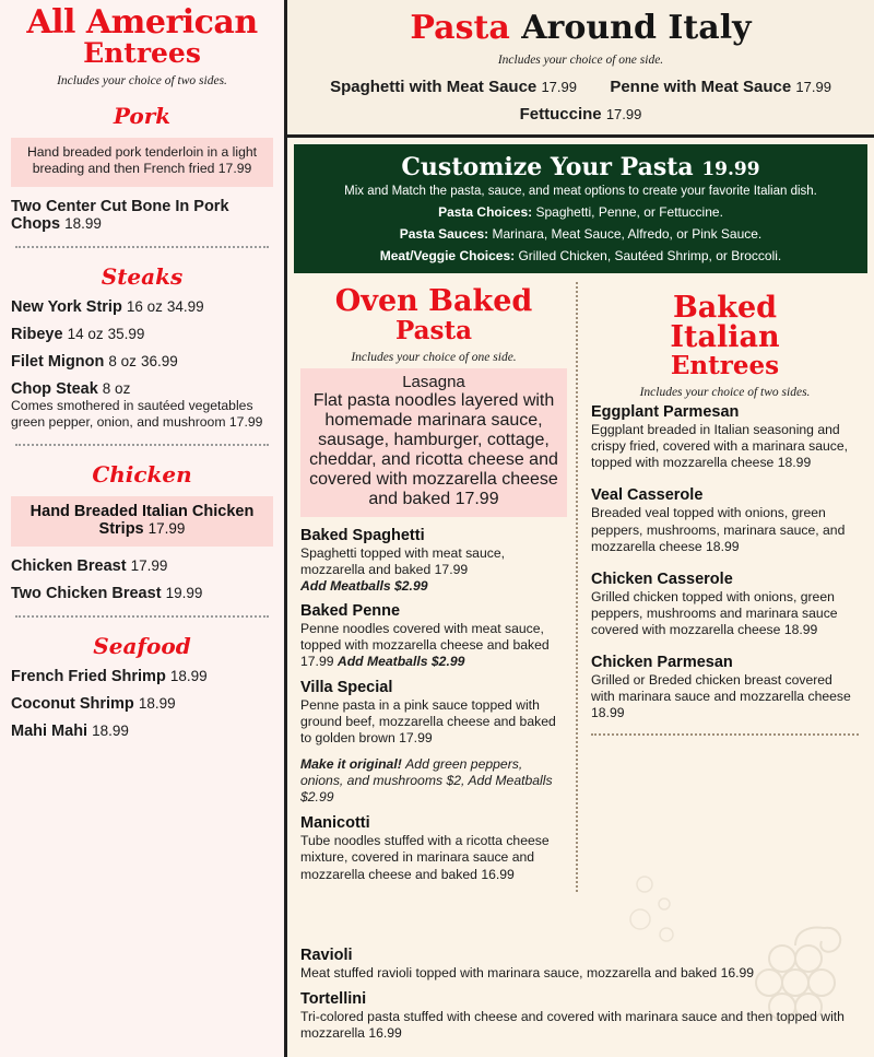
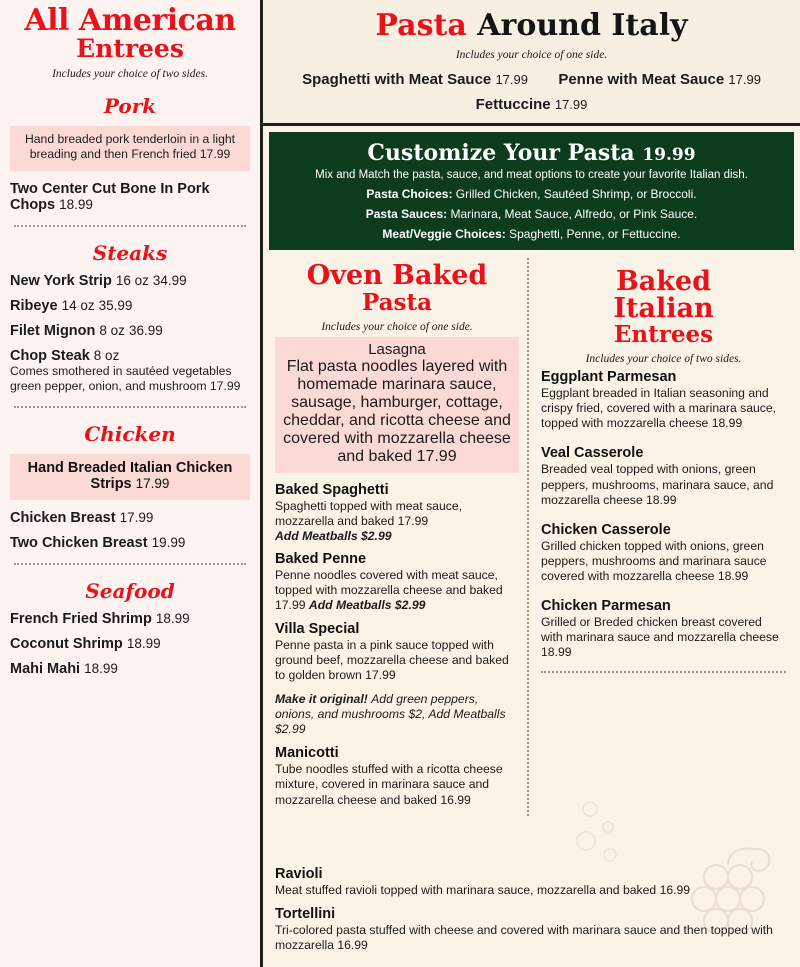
  All American
  Entrees
  Includes your choice of two sides.
  Pork
  Hand breaded pork tenderloin in a light breading and then French fried 17.99
  Two Center Cut Bone In Pork Chops 18.99
  Steaks
  New York Strip 16 oz 34.99
  Ribeye 14 oz 35.99
  Filet Mignon 8 oz 36.99
  Chop Steak 8 oz
  Comes smothered in sautéed vegetables green pepper, onion, and mushroom 17.99
  Chicken
  Hand Breaded Italian Chicken Strips 17.99
  Chicken Breast 17.99
  Two Chicken Breast 19.99
  Seafood
  French Fried Shrimp 18.99
  Coconut Shrimp 18.99
  Mahi Mahi 18.99
  Pasta Around Italy
  Includes your choice of one side.
  Spaghetti with Meat Sauce 17.99 Penne with Meat Sauce 17.99
  Fettuccine 17.99
  Customize Your Pasta 19.99
  Mix and Match the pasta, sauce, and meat options to create your favorite Italian dish.
- Pasta Choices: Spaghetti, Penne, or Fettuccine.
+ Pasta Choices: Grilled Chicken, Sautéed Shrimp, or Broccoli.
  Pasta Sauces: Marinara, Meat Sauce, Alfredo, or Pink Sauce.
- Meat/Veggie Choices: Grilled Chicken, Sautéed Shrimp, or Broccoli.
+ Meat/Veggie Choices: Spaghetti, Penne, or Fettuccine.
  Oven Baked
  Pasta
  Includes your choice of one side.
  Lasagna
  Flat pasta noodles layered with homemade marinara sauce, sausage, hamburger, cottage, cheddar, and ricotta cheese and covered with mozzarella cheese and baked 17.99
  Baked Spaghetti
  Spaghetti topped with meat sauce, mozzarella and baked 17.99
  Add Meatballs $2.99
  Baked Penne
  Penne noodles covered with meat sauce, topped with mozzarella cheese and baked 17.99 Add Meatballs $2.99
  Villa Special
  Penne pasta in a pink sauce topped with ground beef, mozzarella cheese and baked to golden brown 17.99
  Make it original! Add green peppers, onions, and mushrooms $2, Add Meatballs $2.99
  Manicotti
  Tube noodles stuffed with a ricotta cheese mixture, covered in marinara sauce and mozzarella cheese and baked 16.99
  Baked
  Italian
  Entrees
  Includes your choice of two sides.
  Eggplant Parmesan
  Eggplant breaded in Italian seasoning and crispy fried, covered with a marinara sauce, topped with mozzarella cheese 18.99
  Veal Casserole
  Breaded veal topped with onions, green peppers, mushrooms, marinara sauce, and mozzarella cheese 18.99
  Chicken Casserole
  Grilled chicken topped with onions, green peppers, mushrooms and marinara sauce covered with mozzarella cheese 18.99
  Chicken Parmesan
  Grilled or Breded chicken breast covered with marinara sauce and mozzarella cheese 18.99
  Ravioli
  Meat stuffed ravioli topped with marinara sauce, mozzarella and baked 16.99
  Tortellini
  Tri-colored pasta stuffed with cheese and covered with marinara sauce and then topped with mozzarella 16.99
